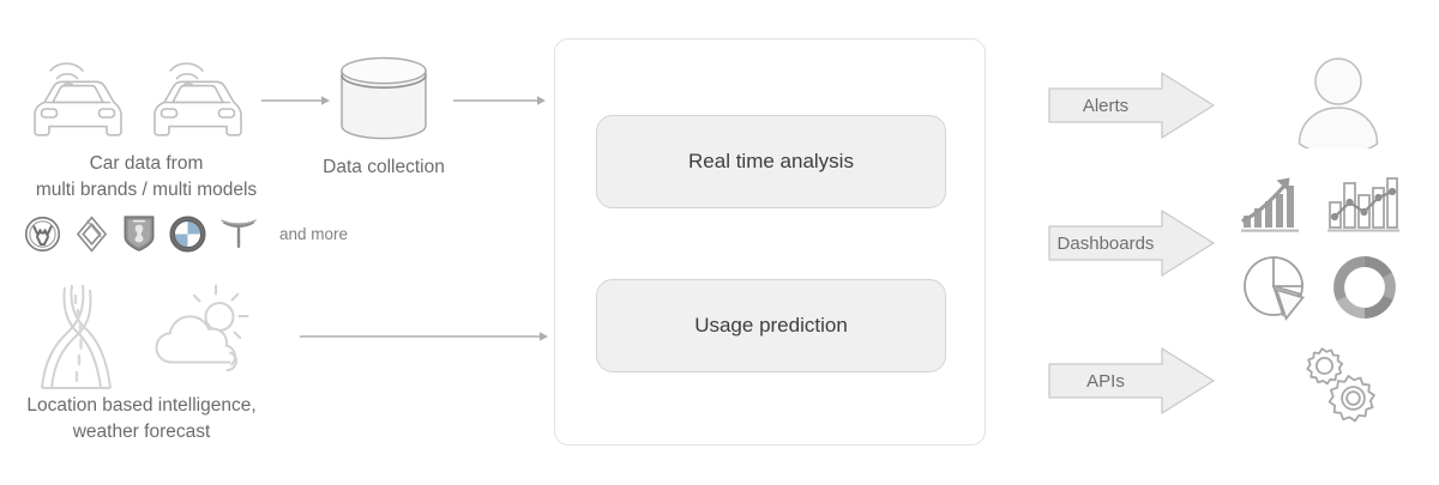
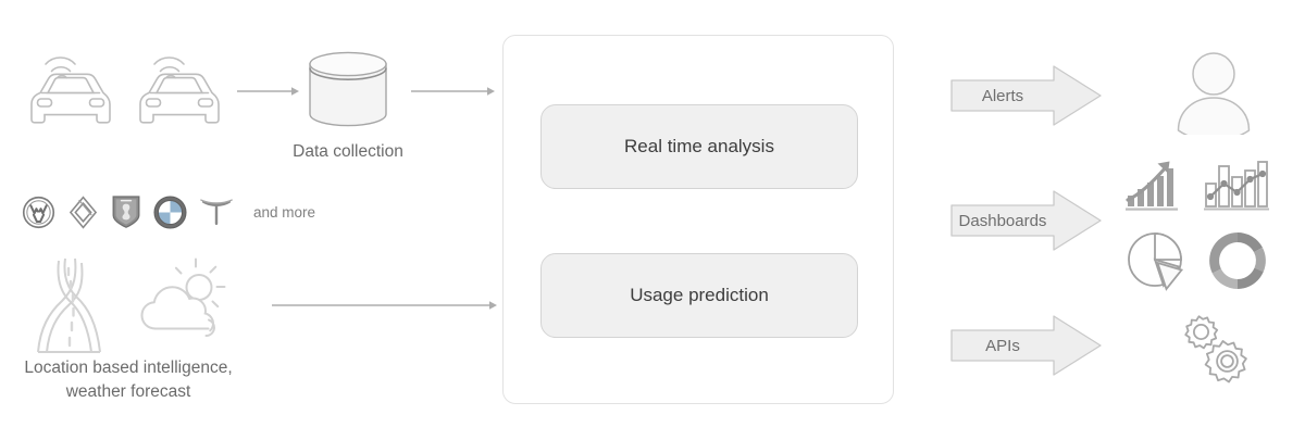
- Car data from
- multi brands / multi models
  and more
  Data collection
  Location based intelligence,
  weather forecast
  Real time analysis
  Usage prediction
  Alerts
  Dashboards
  APIs
